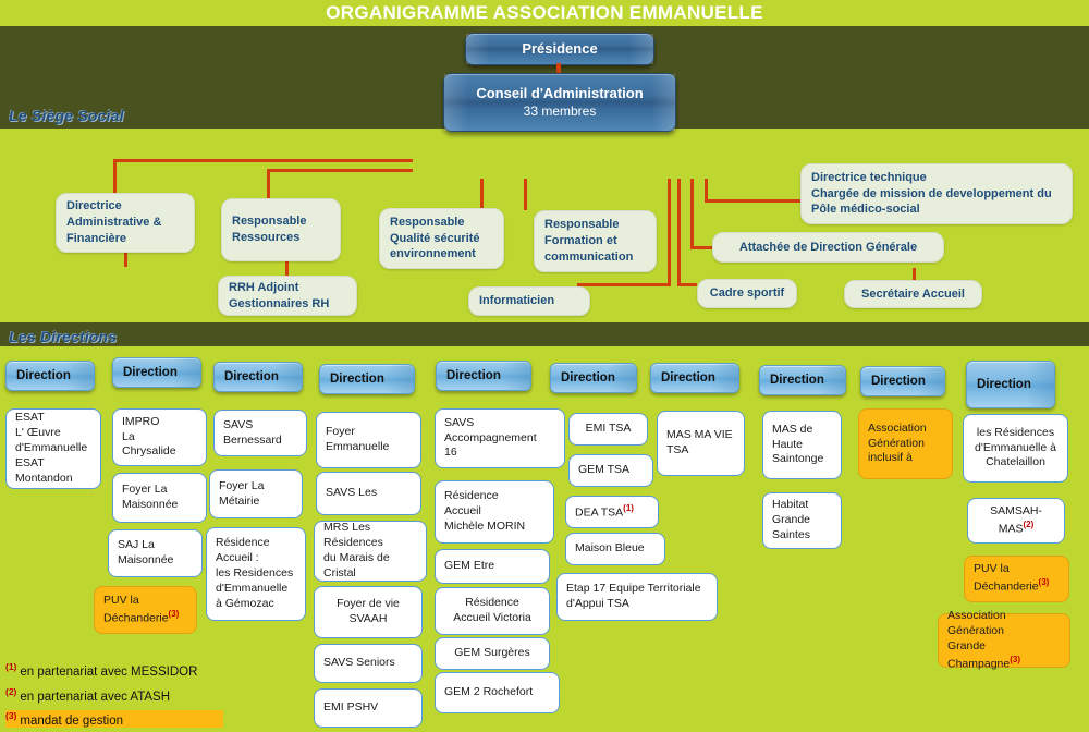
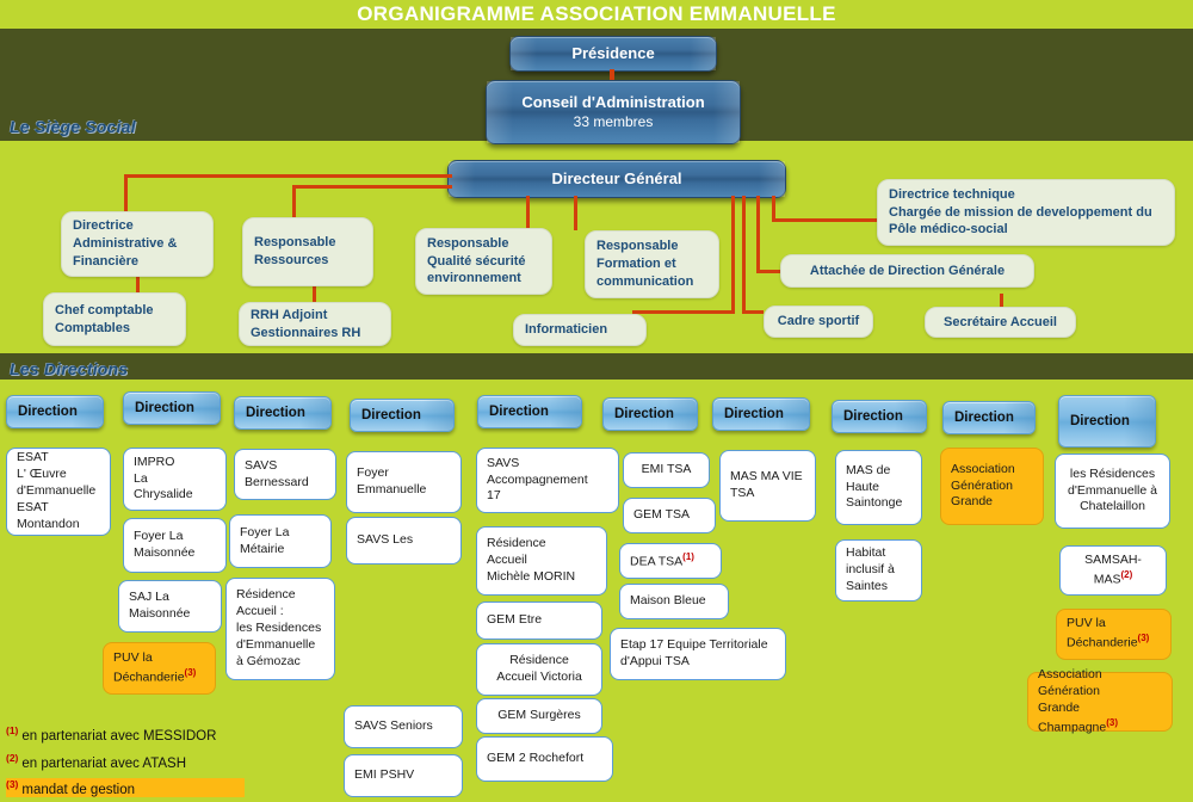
  ORGANIGRAMME ASSOCIATION EMMANUELLE
  Le Siège Social
  Les Directions
  Présidence
  Conseil d'Administration
  33 membres
+ Directeur Général
  Directrice
  Administrative &
  Financière
+ Chef comptable
+ Comptables
  Responsable
  Ressources
  RRH Adjoint
  Gestionnaires RH
  Responsable
  Qualité sécurité
  environnement
  Informaticien
  Responsable
  Formation et
  communication
  Directrice technique
  Chargée de mission de developpement du
  Pôle médico-social
  Attachée de Direction Générale
  Cadre sportif
  Secrétaire Accueil
  Directio
  ESAT
  L' Œuvre
  d'Emmanuelle
  ESAT
  Montandon
  Directio
  IMPRO
  La
  Chrysalide
  Foyer La
  Maisonnée
  SAJ La
  Maisonnée
  PUV la
  Déchanderie(3)
  Directio
  SAVS
  Bernessard
  Foyer La
  Métairie
  Résidence
  Accueil :
  les Residences
  d'Emmanuelle
  à Gémozac
  Direction
  Foyer
  Emmanuelle
  SAVS Les
- MRS Les
- Résidences
- du Marais de Cristal
- Foyer de vie
- SVAAH
  SAVS Seniors
  EMI PSHV
  Direction
  SAVS
  Accompagnement
- 16
+ 17
  Résidence
  Accueil
  Michèle MORIN
  GEM Etre
  Résidence
  Accueil Victoria
  GEM Surgères
  GEM 2 Rochefort
  Directio
  EMI TSA
  GEM TSA
  DEA TSA(1)
  Maison Bleue
  Etap 17 Equipe Territoriale
  d'Appui TSA
  Directio
  MAS MA VIE
  TSA
  Directio
  MAS de
  Haute
  Saintonge
  Habitat
- Grande
+ inclusif à
  Saintes
  Directio
  Association
  Génération
- inclusif à
+ Grande
  Directio
  les Résidences
  d'Emmanuelle à
  Chatelaillon
  SAMSAH-
  MAS(2)
  PUV la
  Déchanderie(3)
  Association Génération
  Grande Champagne(3)
  (1) en partenariat avec MESSIDOR
  (2) en partenariat avec ATASH
  (3) mandat de gestion
